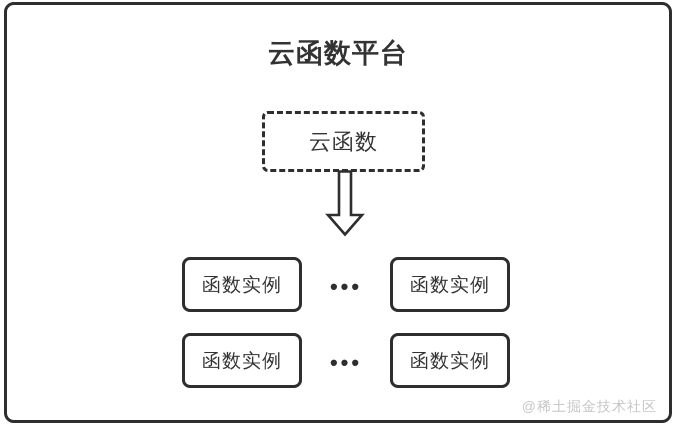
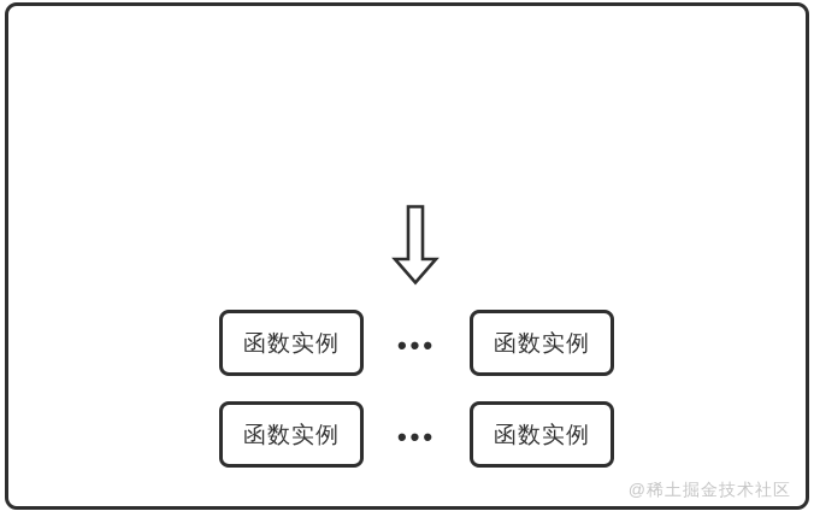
- 云函数平台
- 云函数
  函数实例
  •••
  函数实例
  函数实例
  •••
  函数实例
  @稀土掘金技术社区
